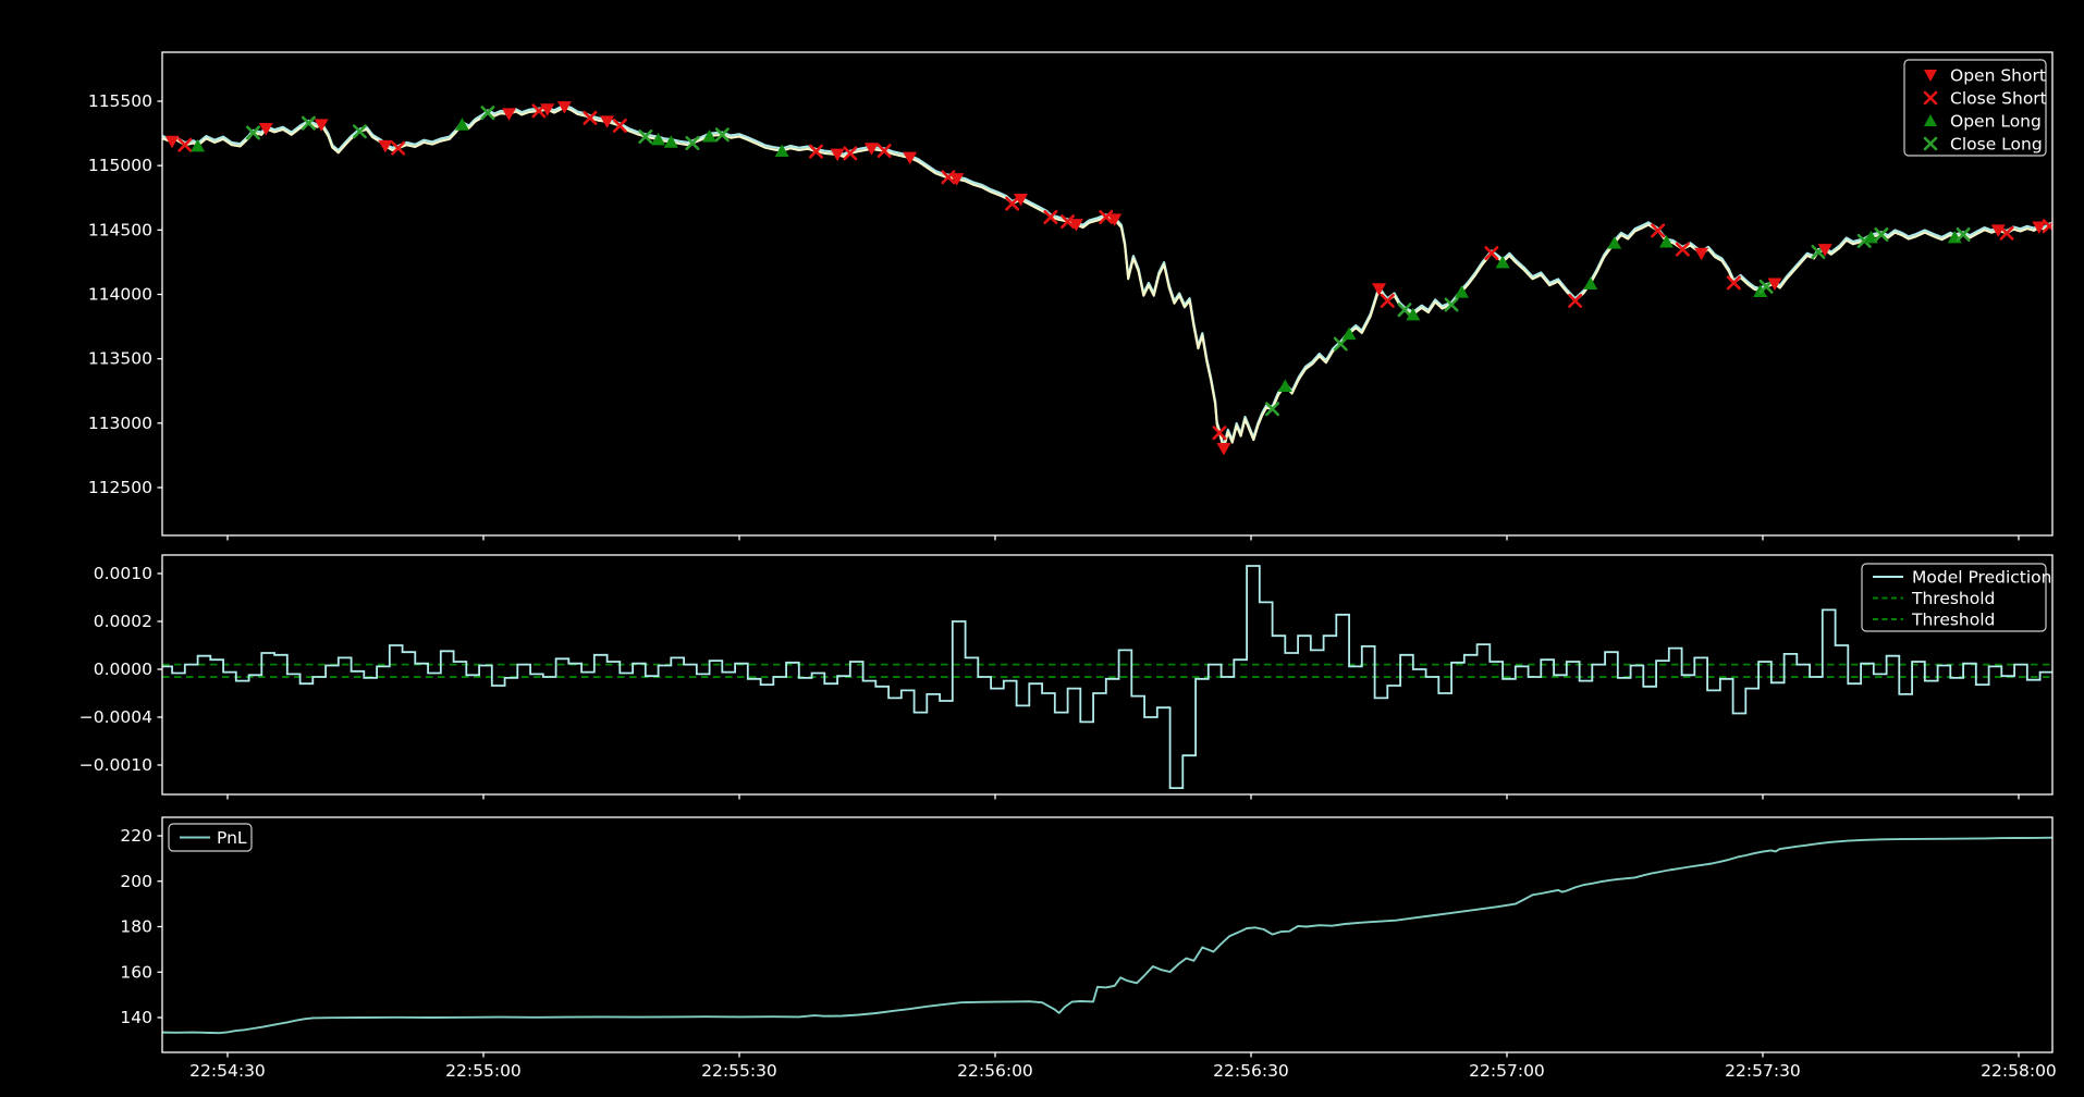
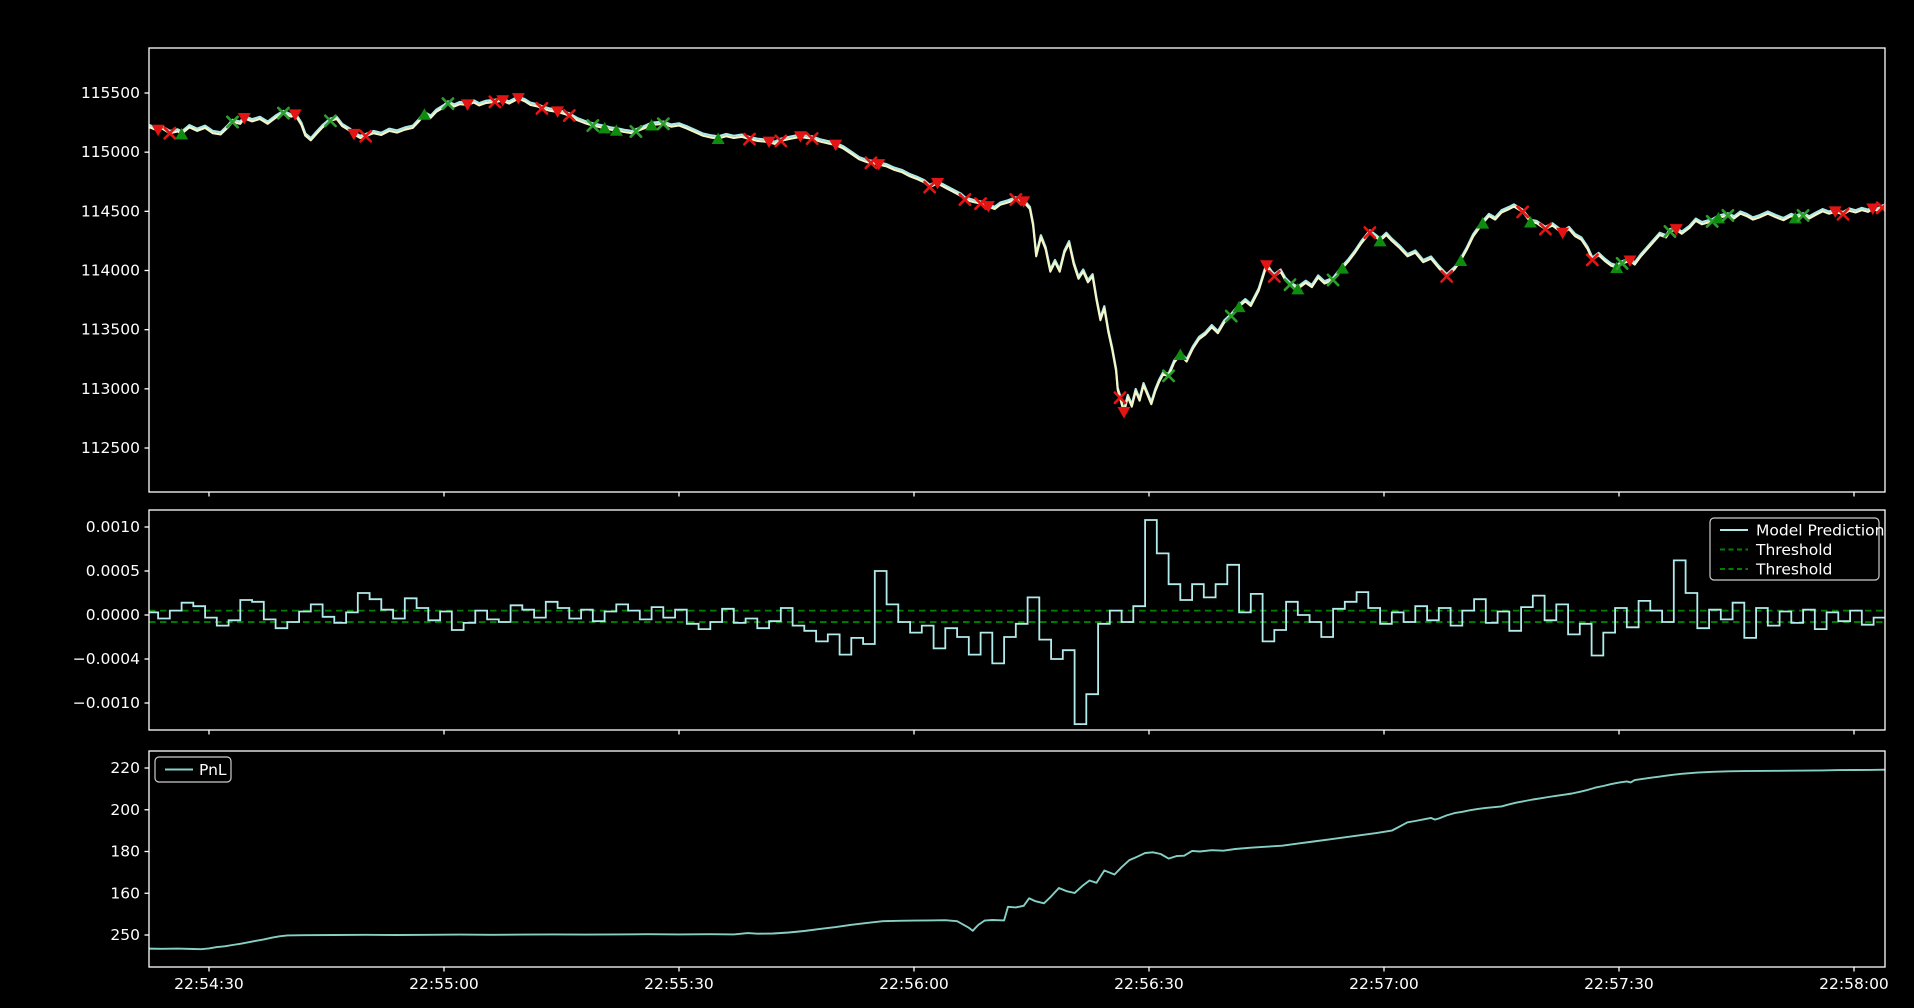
  115500
  115000
  114500
  114000
  113500
  113000
  112500
  0.0010
- 0.0002
+ 0.0005
  0.0000
  −0.0004
  −0.0010
  22:54:30
  22:55:00
  22:55:30
  22:56:00
  22:56:30
  22:57:00
  22:57:30
  22:58:00
  220
  200
  180
  160
- 140
+ 250
- Open Short
- Close Short
- Open Long
- Close Long
  Model Prediction
  Threshold
  Threshold
  PnL
